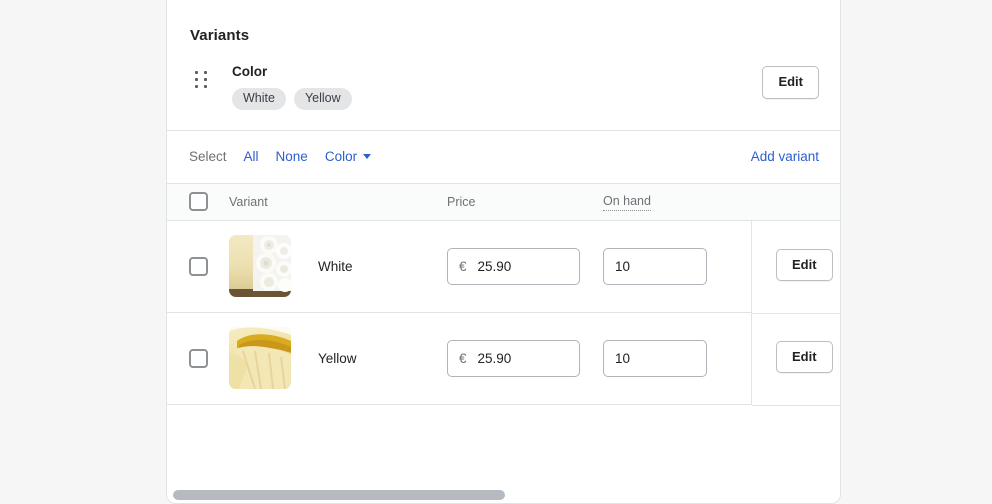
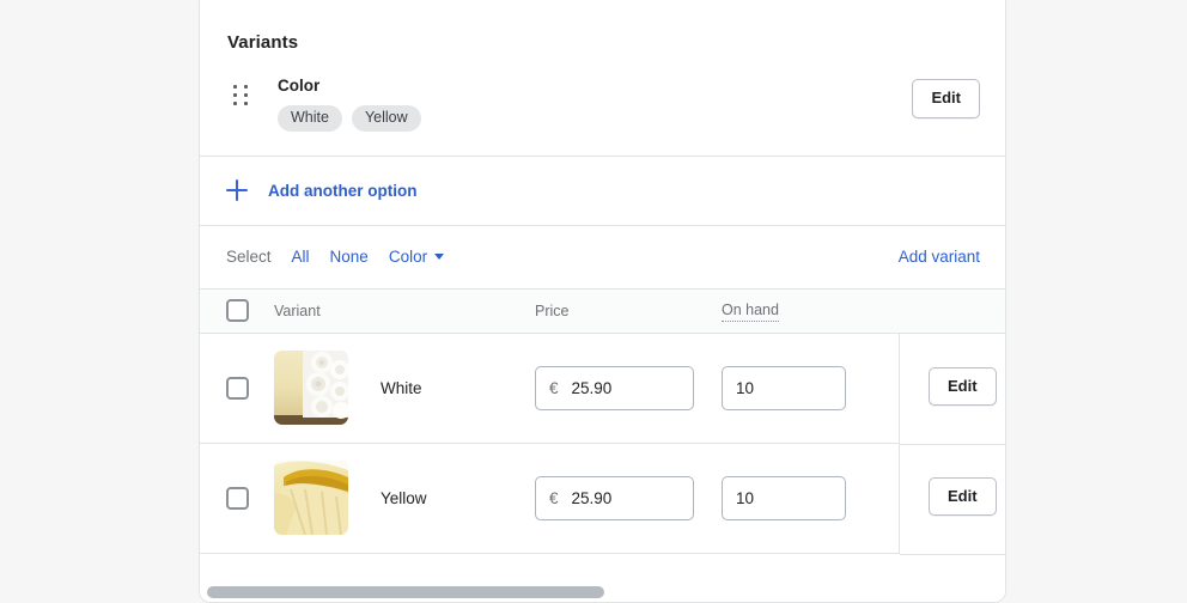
  Variants
  Color
  White
  Yellow
  Edit
+ Add another option
  Select
  All
  None
  Color
  Add variant
  Variant
  Price
  On hand
  White
  €
  25.90
  10
  Yellow
  €
  25.90
  10
  Edit
  Edit
